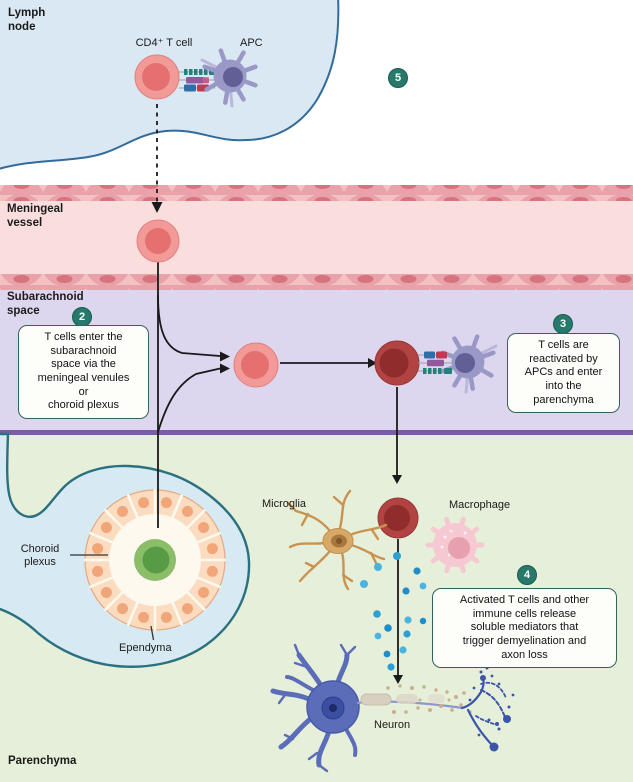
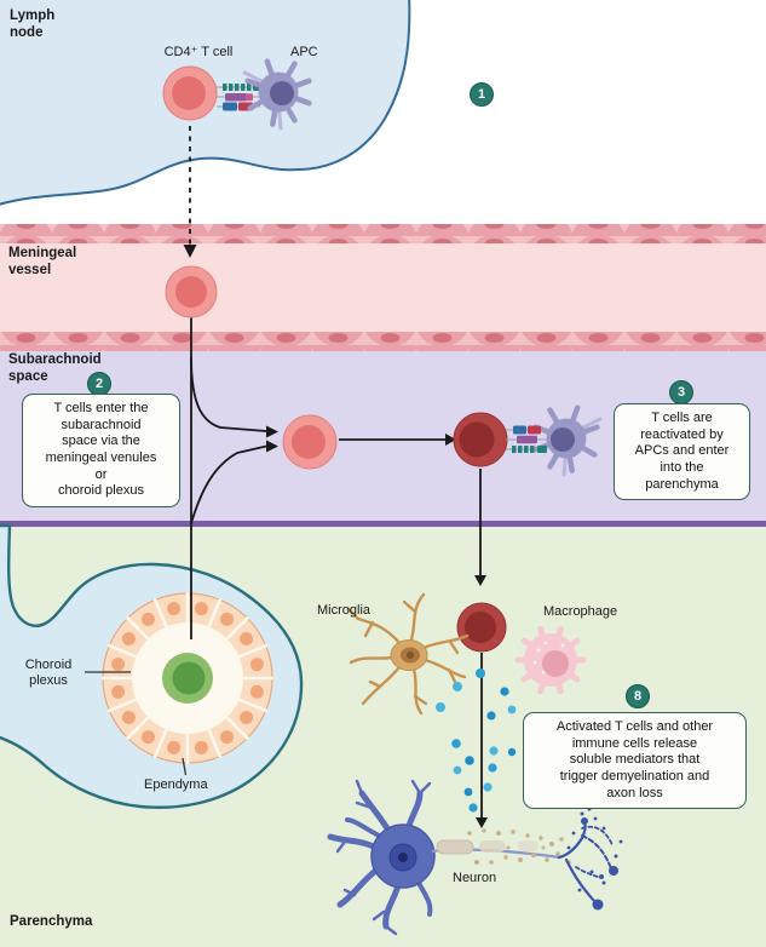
  Lymph
  node
  Meningeal
  vessel
  Subarachnoid
  space
  Parenchyma
  CD4⁺ T cell
  APC
  Microglia
  Macrophage
  Choroid
  plexus
  Ependyma
  Neuron
- 5
+ 1
  2
  3
- 4
+ 8
  T cells enter the
  subarachnoid
  space via the
  meningeal venules
  or
  choroid plexus
  T cells are
  reactivated by
  APCs and enter
  into the
  parenchyma
  Activated T cells and other
  immune cells release
  soluble mediators that
  trigger demyelination and
  axon loss
